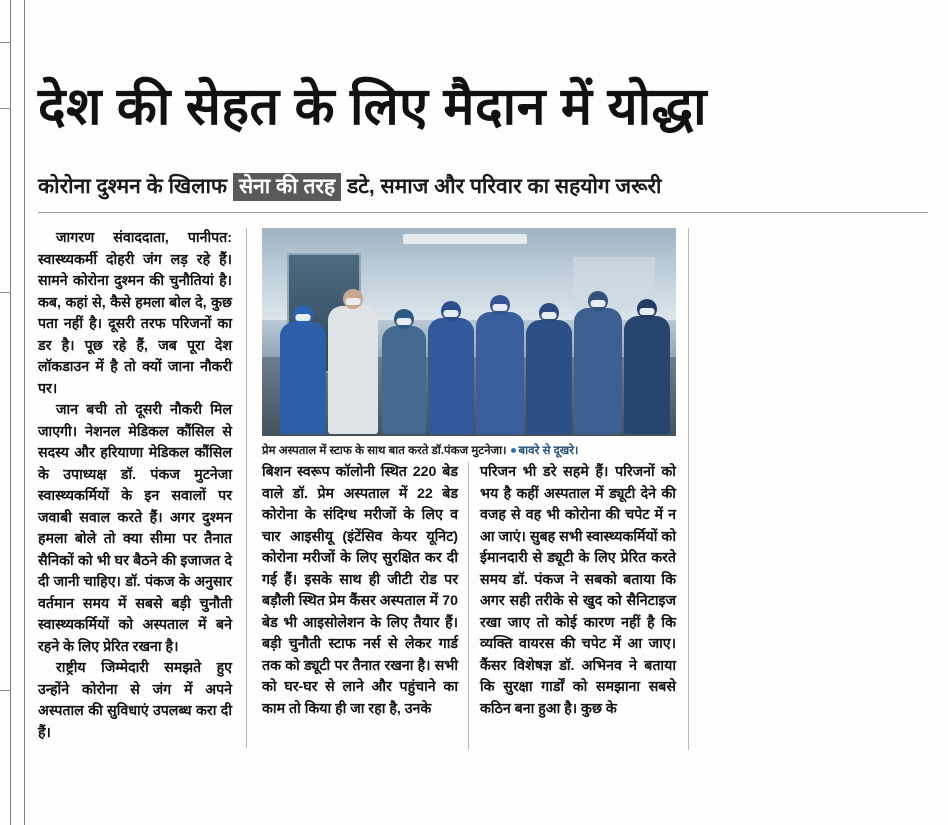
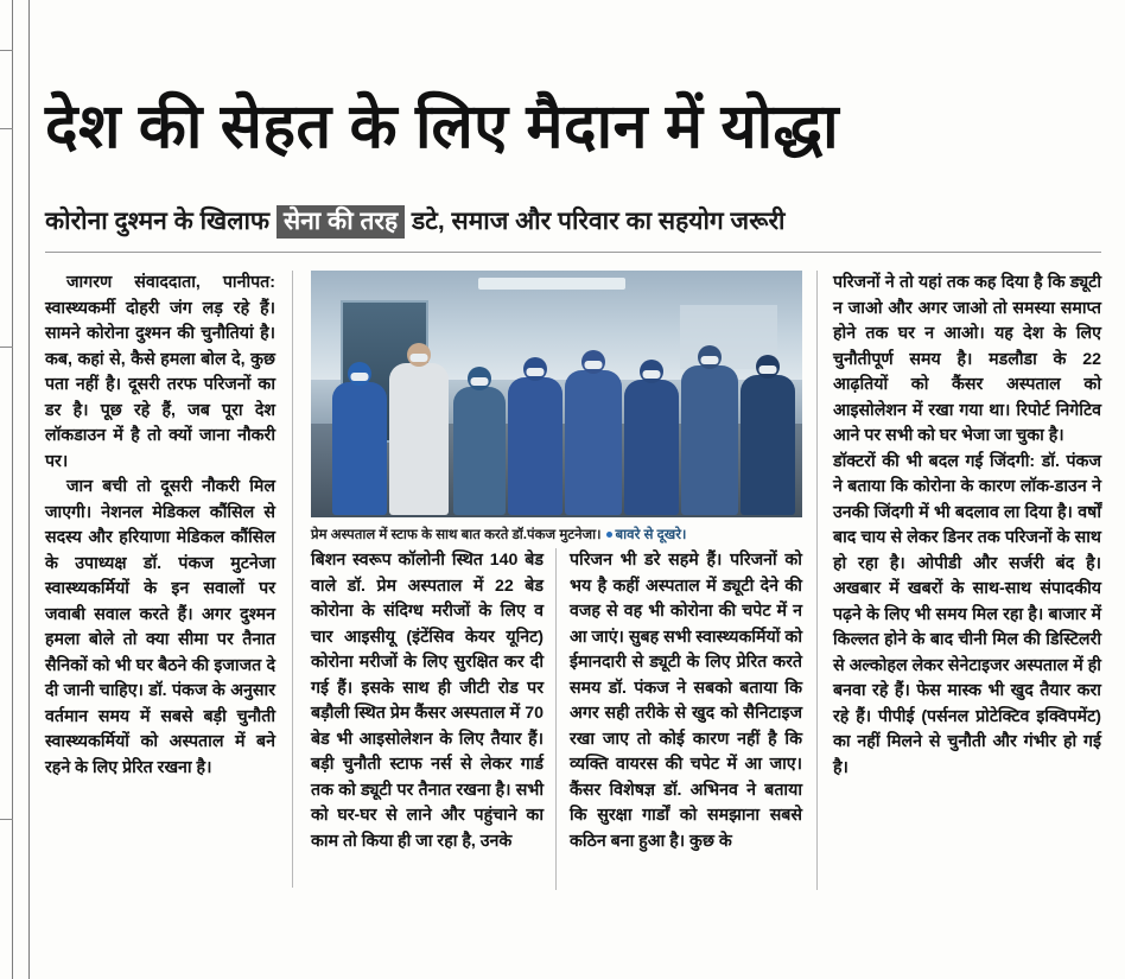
  देश की सेहत के लिए मैदान में योद्धा
  कोरोना दुश्मन के खिलाफ सेना की तरह डटे, समाज और परिवार का सहयोग जरूरी
  जागरण संवाददाता, पानीपत: स्वास्थ्यकर्मी दोहरी जंग लड़ रहे हैं। सामने कोरोना दुश्मन की चुनौतियां है। कब, कहां से, कैसे हमला बोल दे, कुछ पता नहीं है। दूसरी तरफ परिजनों का डर है। पूछ रहे हैं, जब पूरा देश लॉकडाउन में है तो क्यों जाना नौकरी पर।
  जान बची तो दूसरी नौकरी मिल जाएगी। नेशनल मेडिकल कौंसिल से सदस्य और हरियाणा मेडिकल कौंसिल के उपाध्यक्ष डॉ. पंकज मुटनेजा स्वास्थ्यकर्मियों के इन सवालों पर जवाबी सवाल करते हैं। अगर दुश्मन हमला बोले तो क्या सीमा पर तैनात सैनिकों को भी घर बैठने की इजाजत दे दी जानी चाहिए। डॉ. पंकज के अनुसार वर्तमान समय में सबसे बड़ी चुनौती स्वास्थ्यकर्मियों को अस्पताल में बने रहने के लिए प्रेरित रखना है।
- राष्ट्रीय जिम्मेदारी समझते हुए उन्होंने कोरोना से जंग में अपने अस्पताल की सुविधाएं उपलब्ध करा दी हैं।
  प्रेम अस्पताल में स्टाफ के साथ बात करते डॉ.पंकज मुटनेजा। बावरे से दूखरे।
- बिशन स्वरूप कॉलोनी स्थित 220 बेड वाले डॉ. प्रेम अस्पताल में 22 बेड कोरोना के संदिग्ध मरीजों के लिए व चार आइसीयू (इंटेंसिव केयर यूनिट) कोरोना मरीजों के लिए सुरक्षित कर दी गई हैं। इसके साथ ही जीटी रोड पर बड़ौली स्थित प्रेम कैंसर अस्पताल में 70 बेड भी आइसोलेशन के लिए तैयार हैं। बड़ी चुनौती स्टाफ नर्स से लेकर गार्ड तक को ड्यूटी पर तैनात रखना है। सभी को घर-घर से लाने और पहुंचाने का काम तो किया ही जा रहा है, उनके
+ बिशन स्वरूप कॉलोनी स्थित 140 बेड वाले डॉ. प्रेम अस्पताल में 22 बेड कोरोना के संदिग्ध मरीजों के लिए व चार आइसीयू (इंटेंसिव केयर यूनिट) कोरोना मरीजों के लिए सुरक्षित कर दी गई हैं। इसके साथ ही जीटी रोड पर बड़ौली स्थित प्रेम कैंसर अस्पताल में 70 बेड भी आइसोलेशन के लिए तैयार हैं। बड़ी चुनौती स्टाफ नर्स से लेकर गार्ड तक को ड्यूटी पर तैनात रखना है। सभी को घर-घर से लाने और पहुंचाने का काम तो किया ही जा रहा है, उनके
  परिजन भी डरे सहमे हैं। परिजनों को भय है कहीं अस्पताल में ड्यूटी देने की वजह से वह भी कोरोना की चपेट में न आ जाएं। सुबह सभी स्वास्थ्यकर्मियों को ईमानदारी से ड्यूटी के लिए प्रेरित करते समय डॉ. पंकज ने सबको बताया कि अगर सही तरीके से खुद को सैनिटाइज रखा जाए तो कोई कारण नहीं है कि व्यक्ति वायरस की चपेट में आ जाए। कैंसर विशेषज्ञ डॉ. अभिनव ने बताया कि सुरक्षा गार्डों को समझाना सबसे कठिन बना हुआ है। कुछ के
+ परिजनों ने तो यहां तक कह दिया है कि ड्यूटी न जाओ और अगर जाओ तो समस्या समाप्त होने तक घर न आओ। यह देश के लिए चुनौतीपूर्ण समय है। मडलौडा के 22 आढ़तियों को कैंसर अस्पताल को आइसोलेशन में रखा गया था। रिपोर्ट निगेटिव आने पर सभी को घर भेजा जा चुका है।
+ डॉक्टरों की भी बदल गई जिंदगी: डॉ. पंकज ने बताया कि कोरोना के कारण लॉक-डाउन ने उनकी जिंदगी में भी बदलाव ला दिया है। वर्षों बाद चाय से लेकर डिनर तक परिजनों के साथ हो रहा है। ओपीडी और सर्जरी बंद है। अखबार में खबरों के साथ-साथ संपादकीय पढ़ने के लिए भी समय मिल रहा है। बाजार में किल्लत होने के बाद चीनी मिल की डिस्टिलरी से अल्कोहल लेकर सेनेटाइजर अस्पताल में ही बनवा रहे हैं। फेस मास्क भी खुद तैयार करा रहे हैं। पीपीई (पर्सनल प्रोटेक्टिव इक्विपमेंट) का नहीं मिलने से चुनौती और गंभीर हो गई है।
